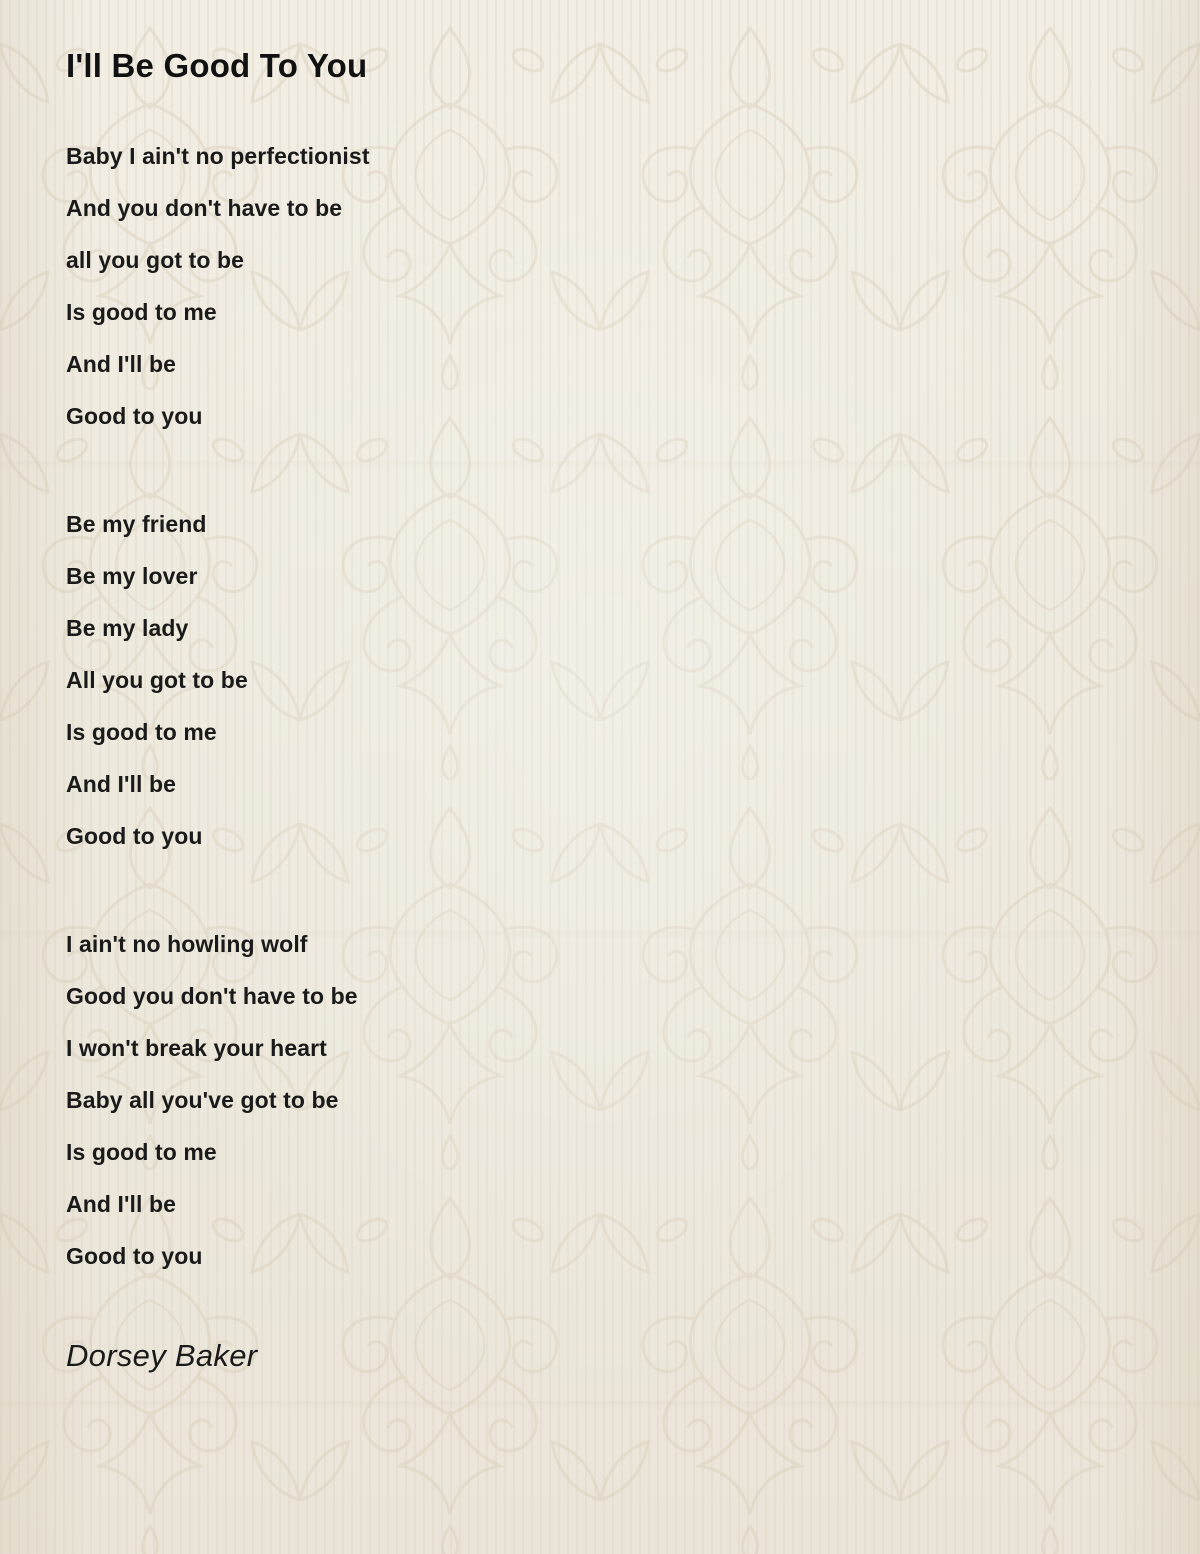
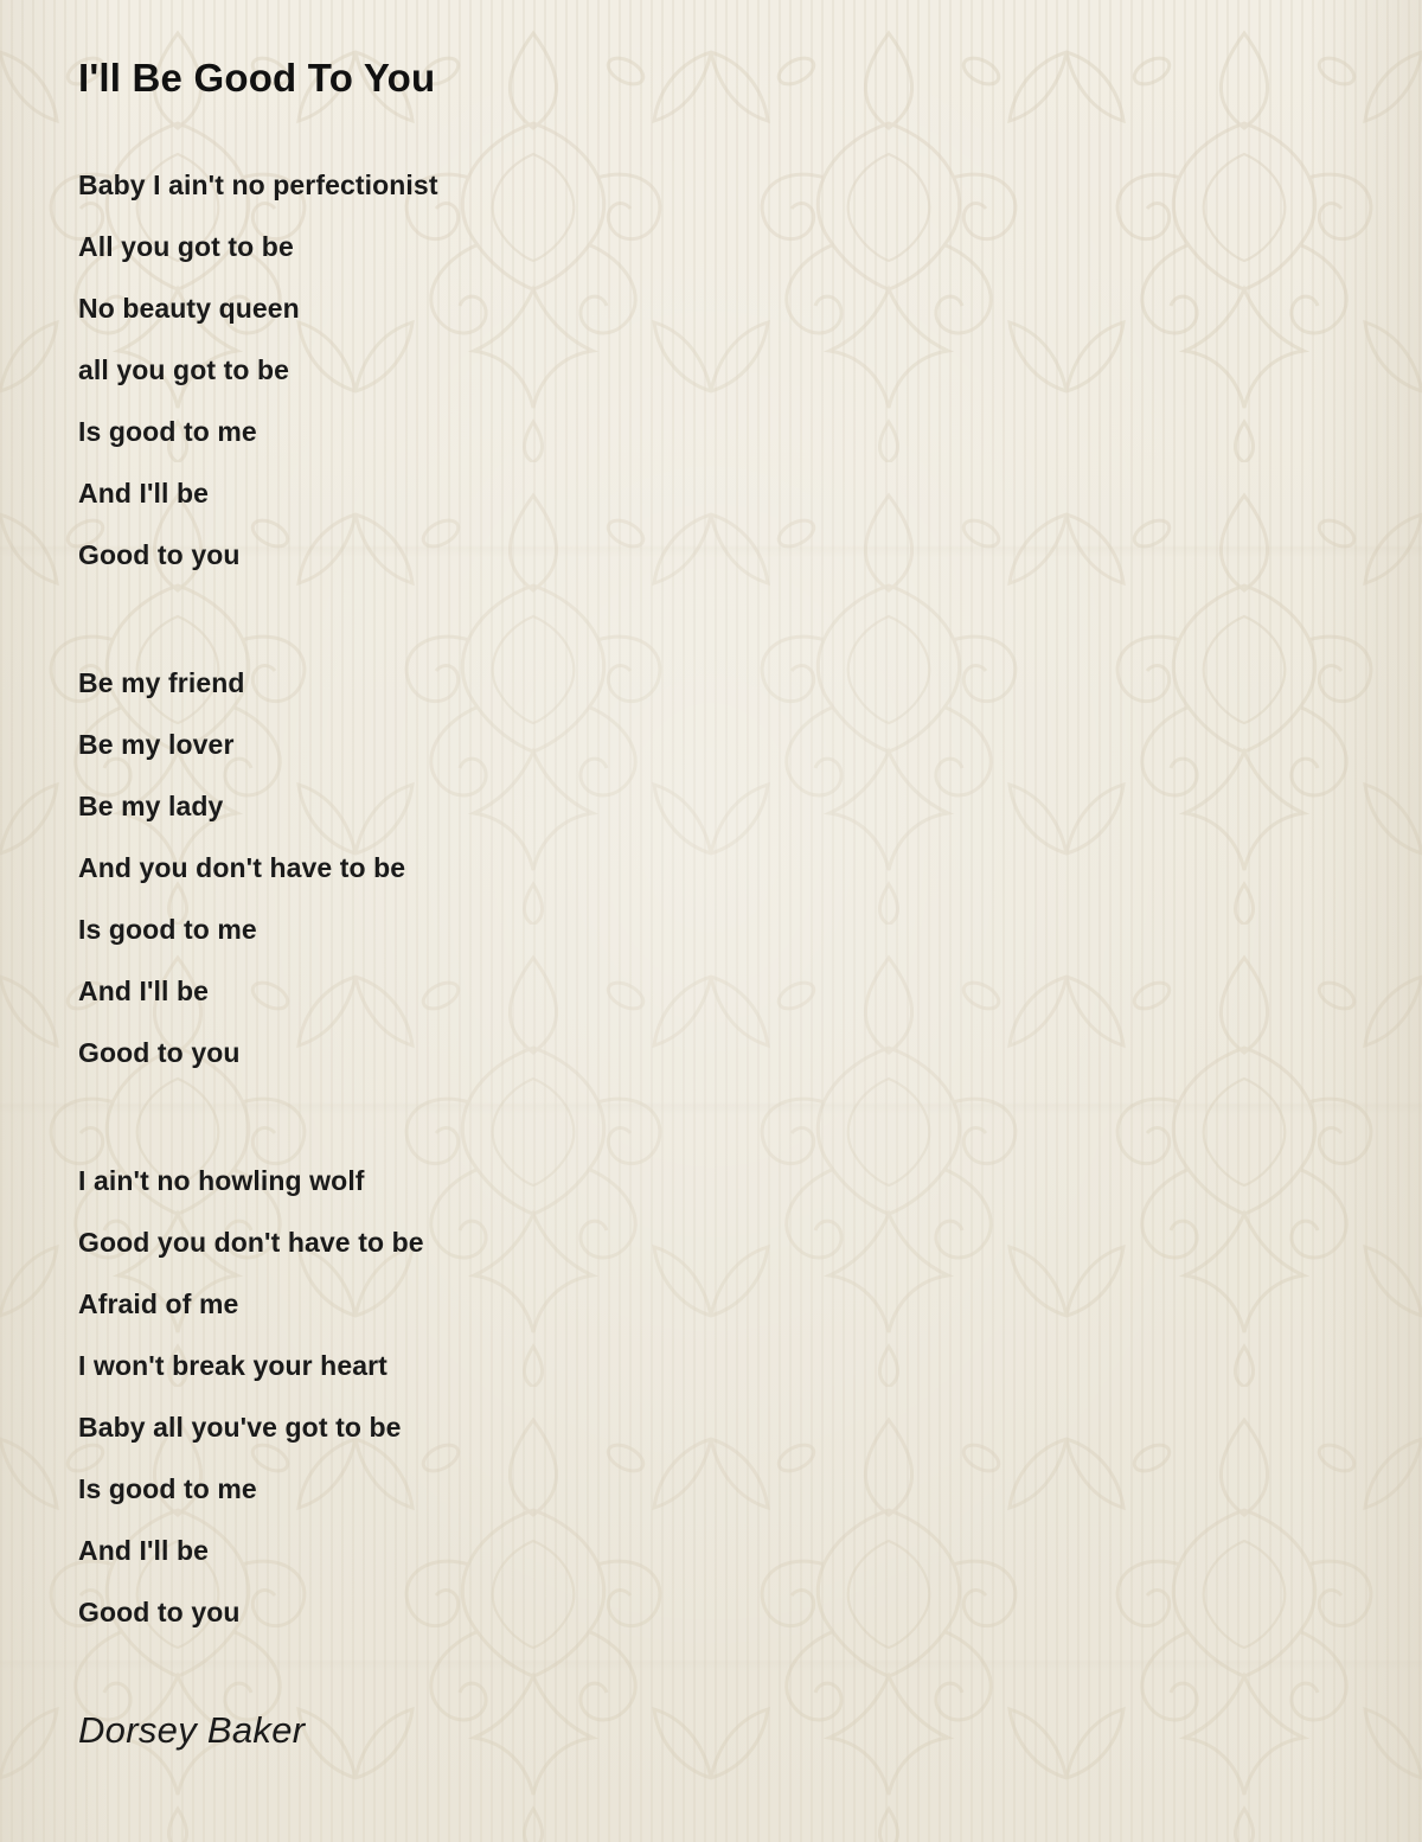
  I'll Be Good To You
  Baby I ain't no perfectionist
- And you don't have to be
+ All you got to be
+ No beauty queen
  all you got to be
  Is good to me
  And I'll be
  Good to you
  Be my friend
  Be my lover
  Be my lady
- All you got to be
+ And you don't have to be
  Is good to me
  And I'll be
  Good to you
  I ain't no howling wolf
  Good you don't have to be
+ Afraid of me
  I won't break your heart
  Baby all you've got to be
  Is good to me
  And I'll be
  Good to you
  Dorsey Baker
